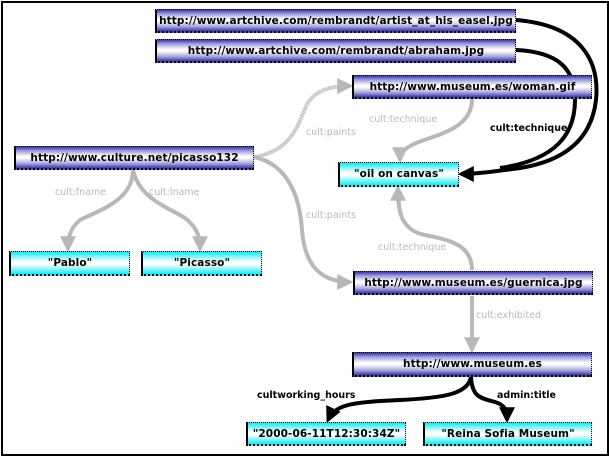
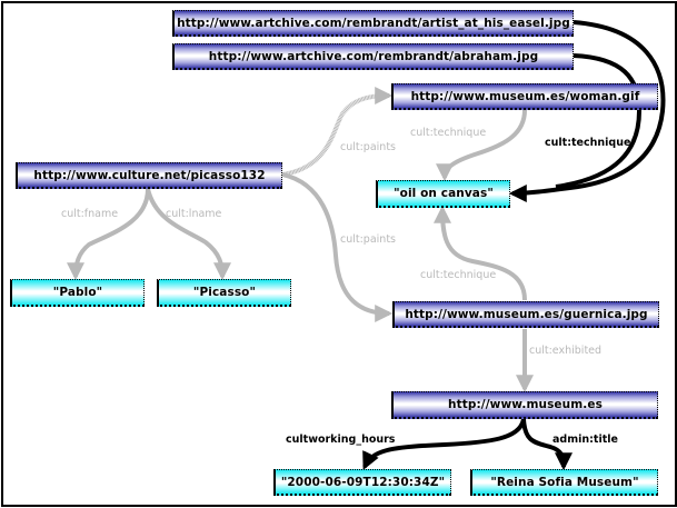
  http://www.artchive.com/rembrandt/artist_at_his_easel.jpg
  http://www.artchive.com/rembrandt/abraham.jpg
  http://www.museum.es/woman.gif
  http://www.culture.net/picasso132
  "oil on canvas"
  "Pablo"
  "Picasso"
  http://www.museum.es/guernica.jpg
  http://www.museum.es
- "2000-06-11T12:30:34Z"
+ "2000-06-09T12:30:34Z"
  "Reina Sofia Museum"
  cult:paints
  cult:paints
  cult:fname
  cult:lname
  cult:technique
  cult:technique
  cult:technique
  cult:exhibited
  cultworking_hours
  admin:title
